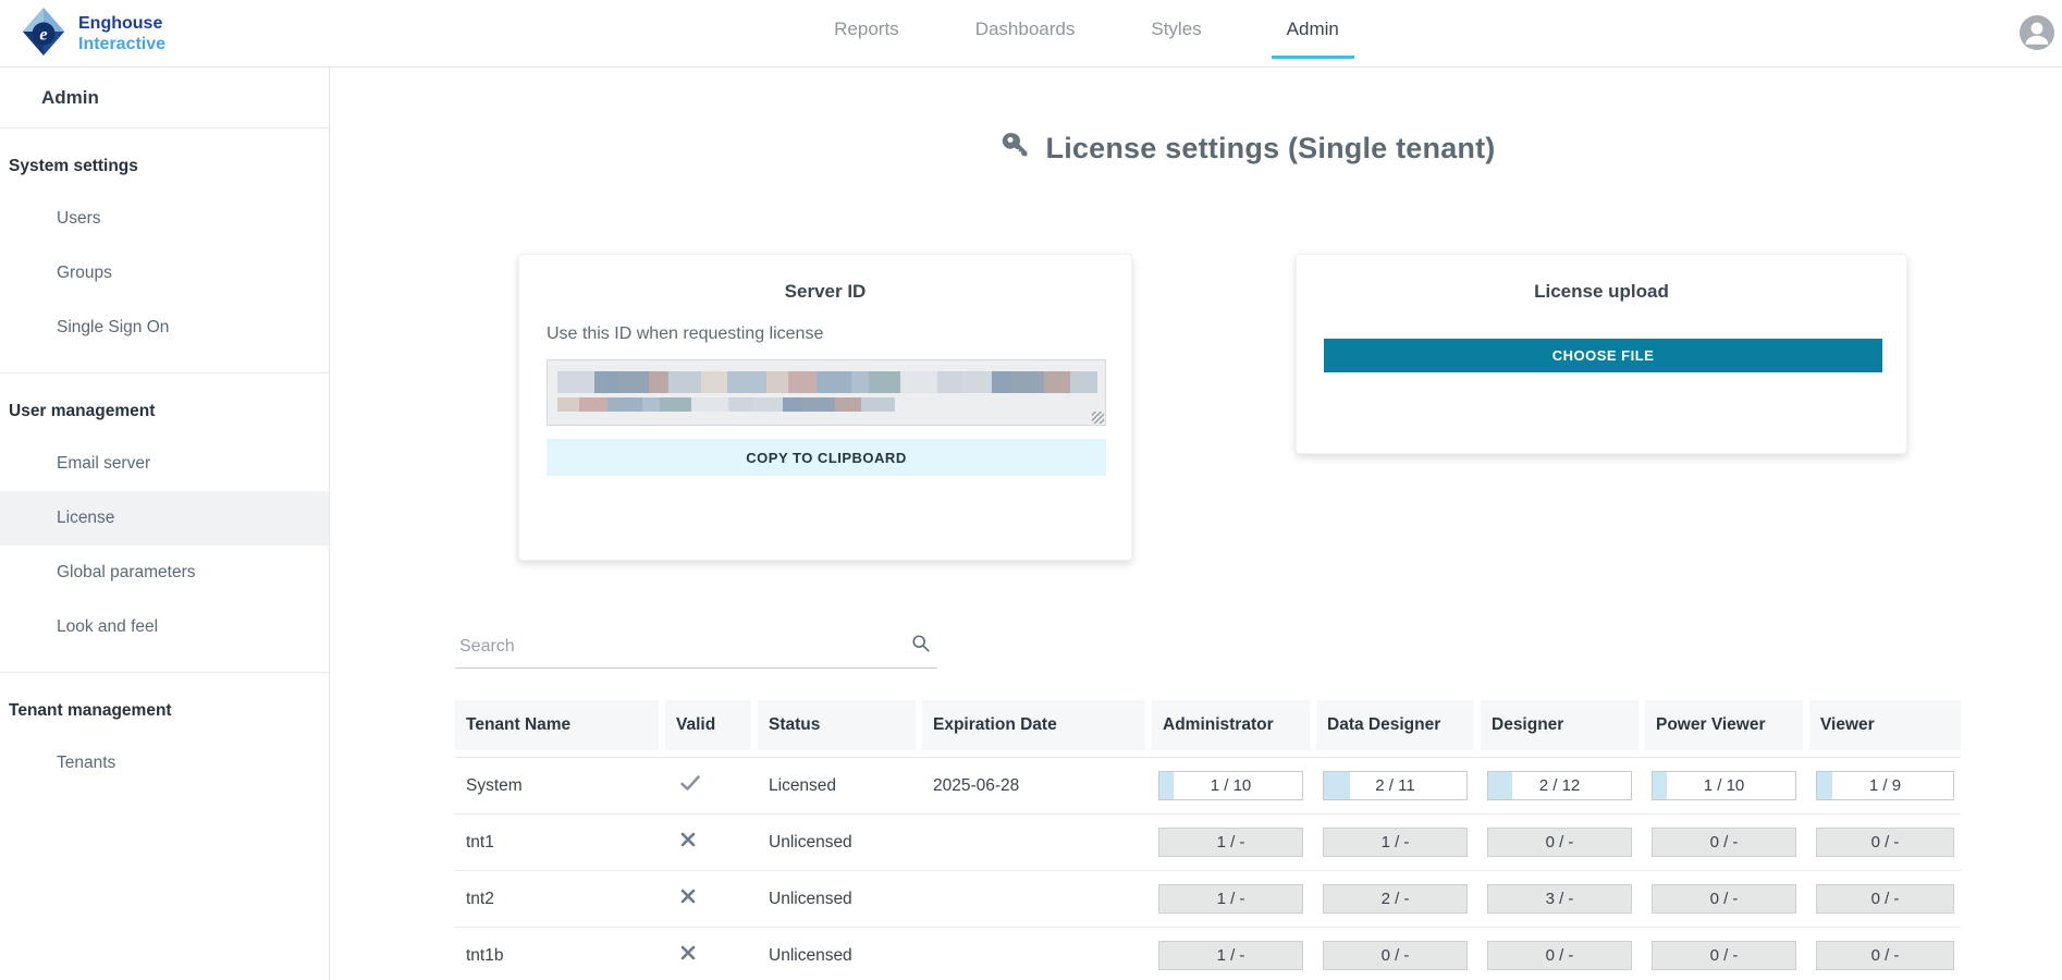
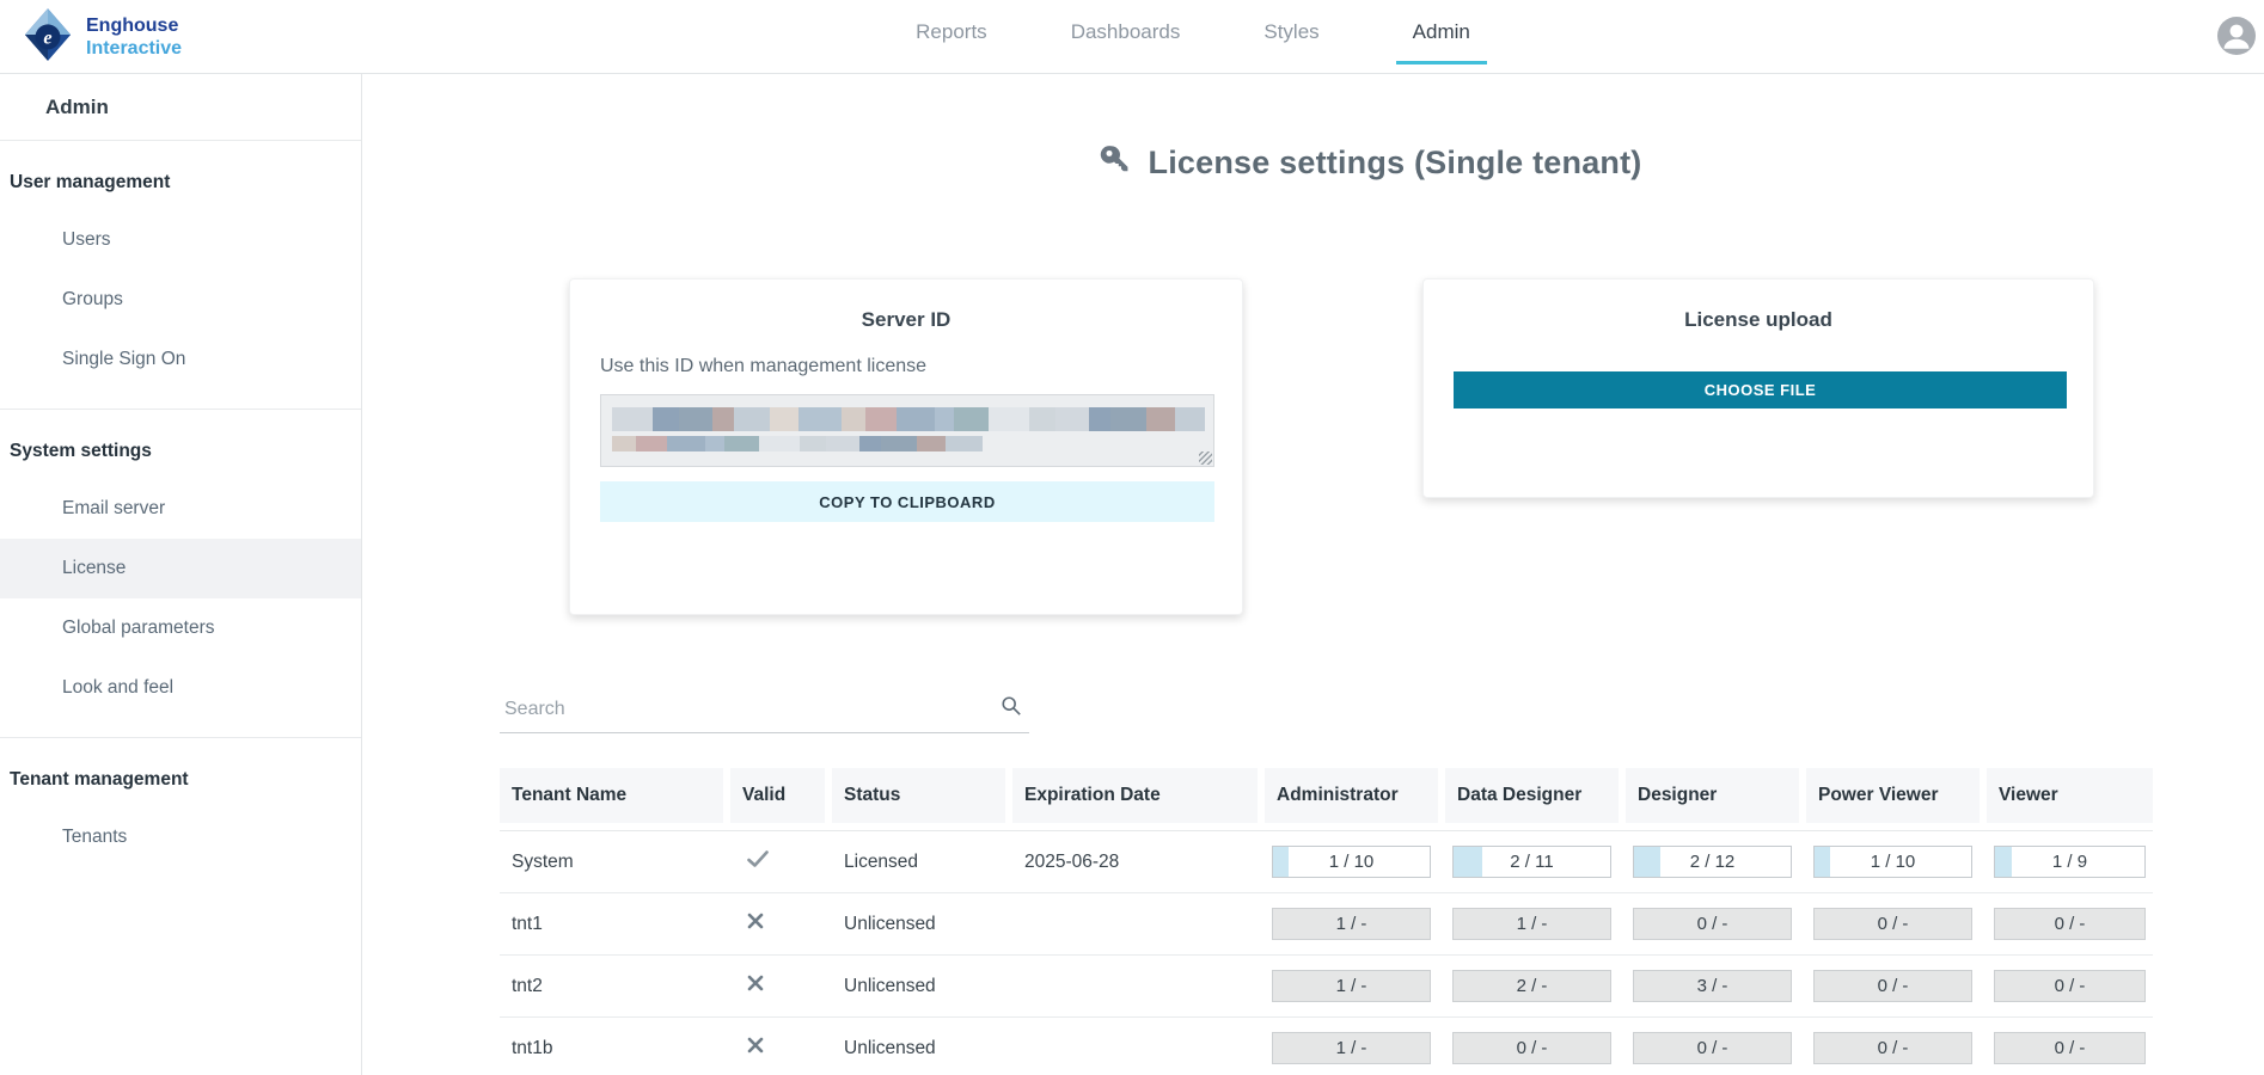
  e
  Enghouse
  Interactive
  Reports
  Dashboards
  Styles
  Admin
  Admin
- System settings
+ User management
  Users
  Groups
  Single Sign On
- User management
+ System settings
  Email server
  License
  Global parameters
  Look and feel
  Tenant management
  Tenants
  License settings (Single tenant)
  Server ID
- Use this ID when requesting license
+ Use this ID when management license
  COPY TO CLIPBOARD
  License upload
  CHOOSE FILE
  Search
  Tenant Name
  Valid
  Status
  Expiration Date
  Administrator
  Data Designer
  Designer
  Power Viewer
  Viewer
  System
  Licensed
  2025-06-28
  1 / 10
  2 / 11
  2 / 12
  1 / 10
  1 / 9
  tnt1
  Unlicensed
  1 / -
  1 / -
  0 / -
  0 / -
  0 / -
  tnt2
  Unlicensed
  1 / -
  2 / -
  3 / -
  0 / -
  0 / -
  tnt1b
  Unlicensed
  1 / -
  0 / -
  0 / -
  0 / -
  0 / -
